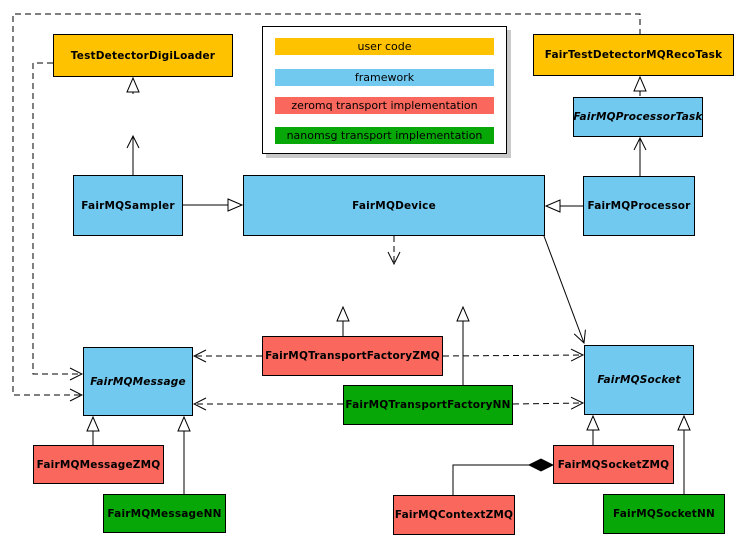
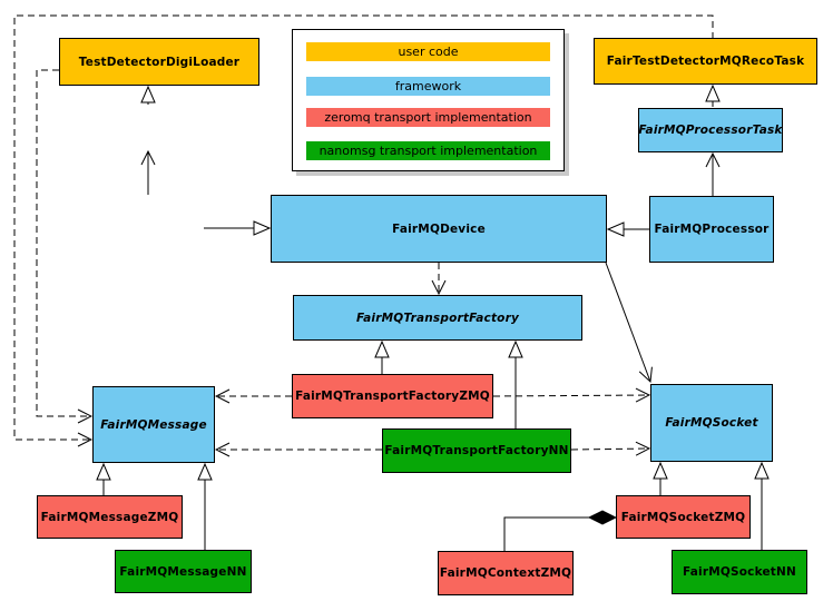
  user code
  framework
  zeromq transport implementation
  nanomsg transport implementation
  TestDetectorDigiLoader
  FairTestDetectorMQRecoTask
  FairMQProcessorTask
- FairMQSampler
  FairMQDevice
  FairMQProcessor
+ FairMQTransportFactory
  FairMQMessage
  FairMQSocket
  FairMQTransportFactoryZMQ
  FairMQTransportFactoryNN
  FairMQMessageZMQ
  FairMQMessageNN
  FairMQSocketZMQ
  FairMQSocketNN
  FairMQContextZMQ
